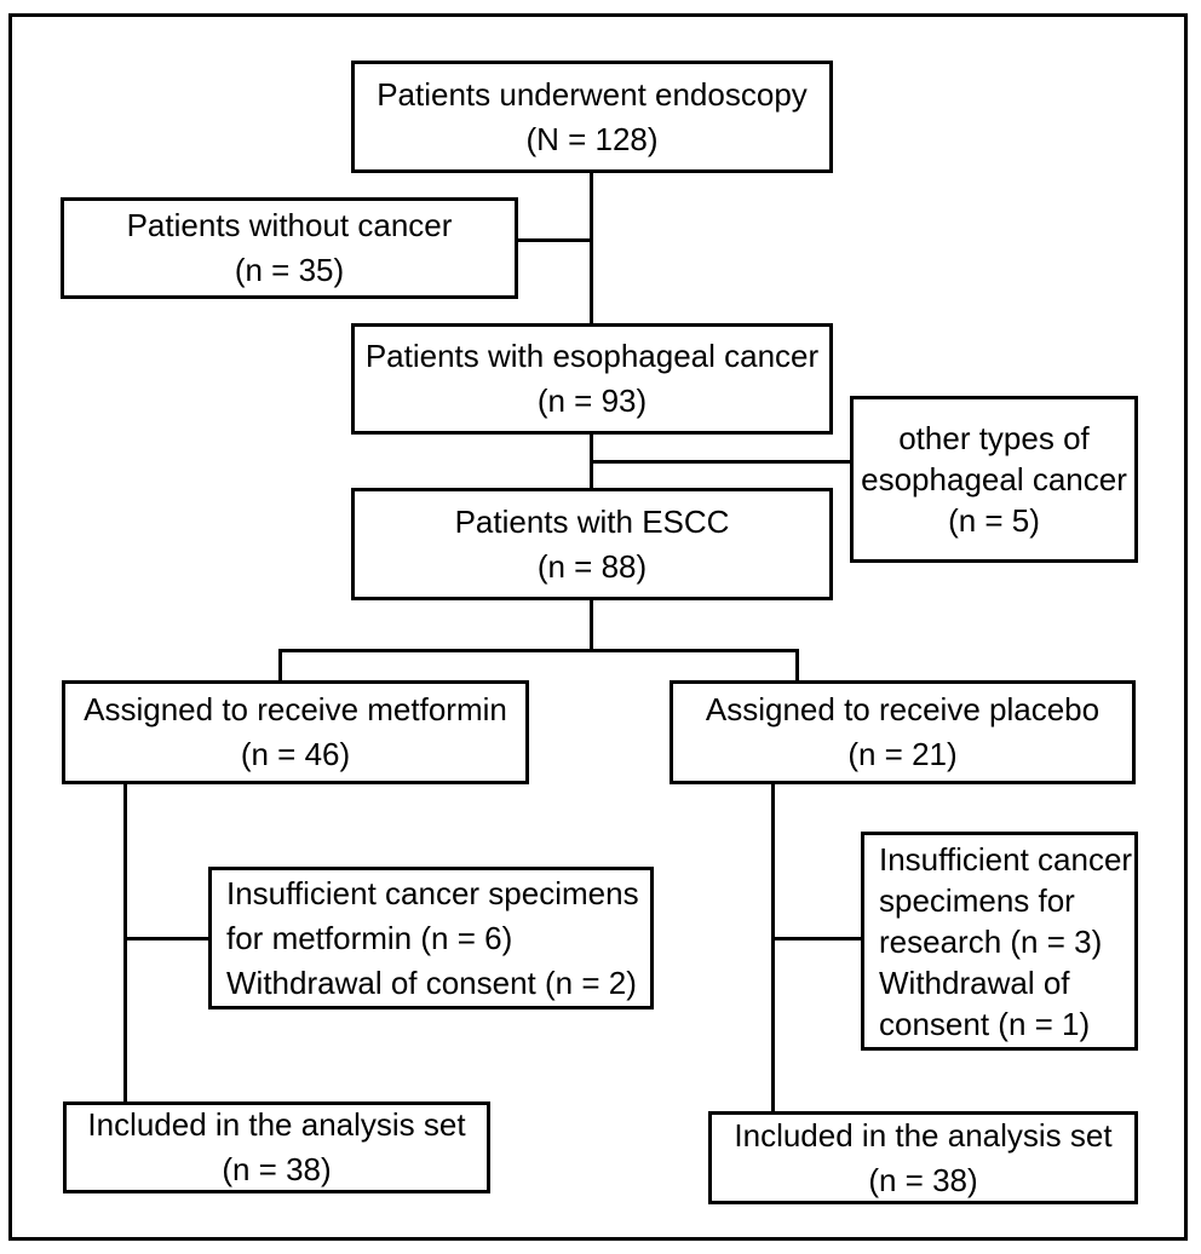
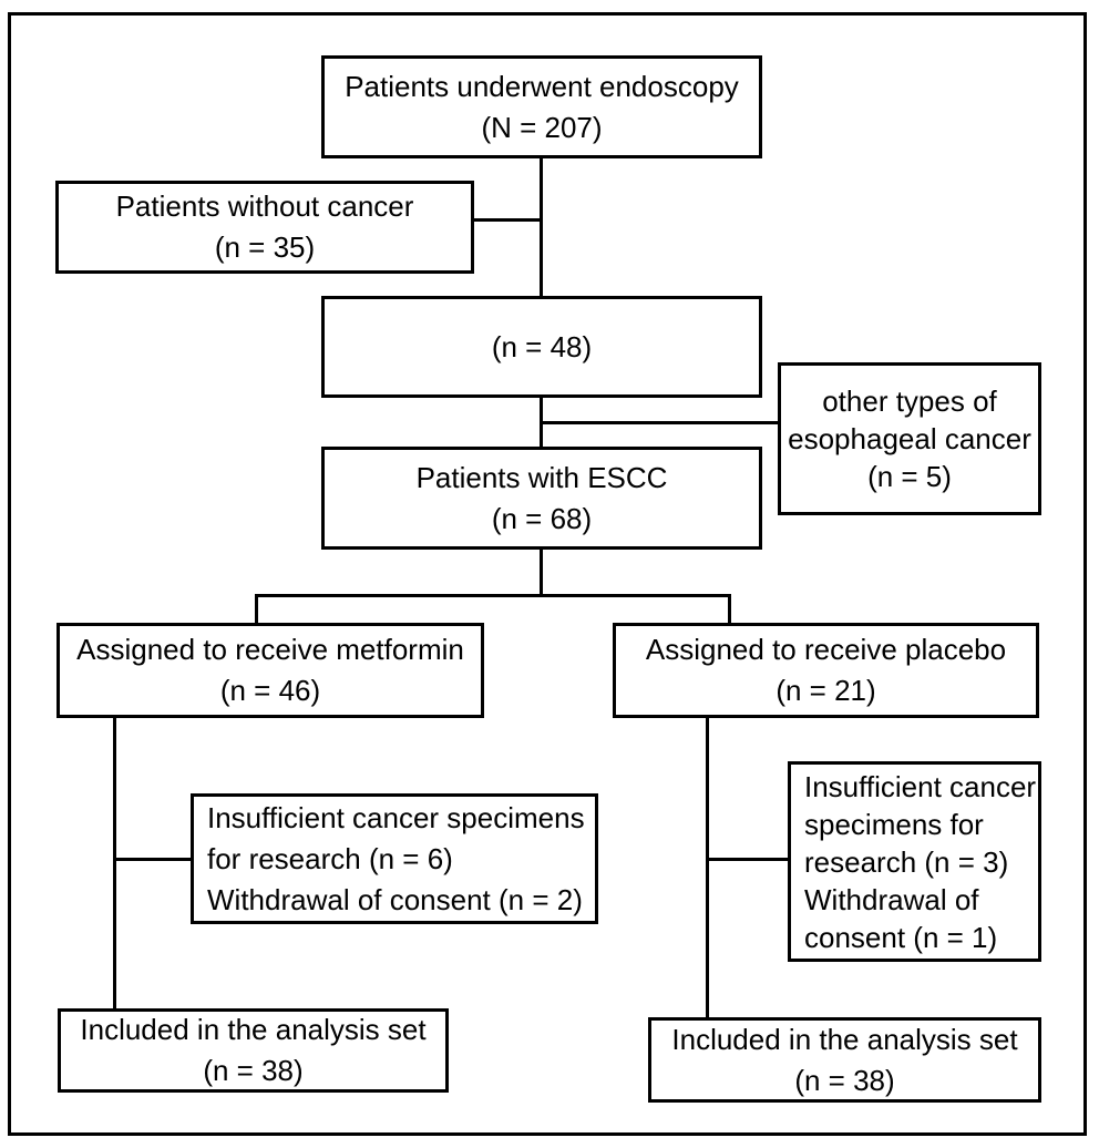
  Patients underwent endoscopy
- (N = 128)
+ (N = 207)
  Patients without cancer
  (n = 35)
- Patients with esophageal cancer
- (n = 93)
+ (n = 48)
  other types of
  esophageal cancer
  (n = 5)
  Patients with ESCC
- (n = 88)
+ (n = 68)
  Assigned to receive metformin
  (n = 46)
  Assigned to receive placebo
  (n = 21)
  Insufficient cancer specimens
- for metformin (n = 6)
+ for research (n = 6)
  Withdrawal of consent (n = 2)
  Insufficient cancer
  specimens for
  research (n = 3)
  Withdrawal of
  consent (n = 1)
  Included in the analysis set
  (n = 38)
  Included in the analysis set
  (n = 38)
